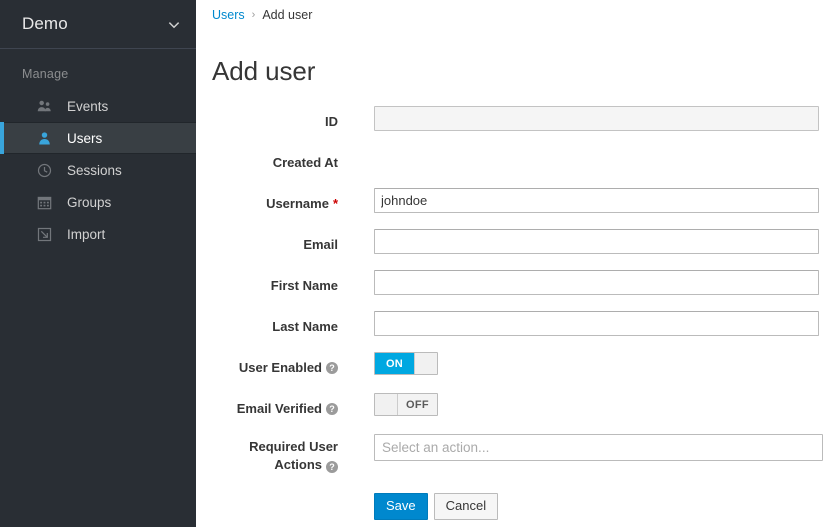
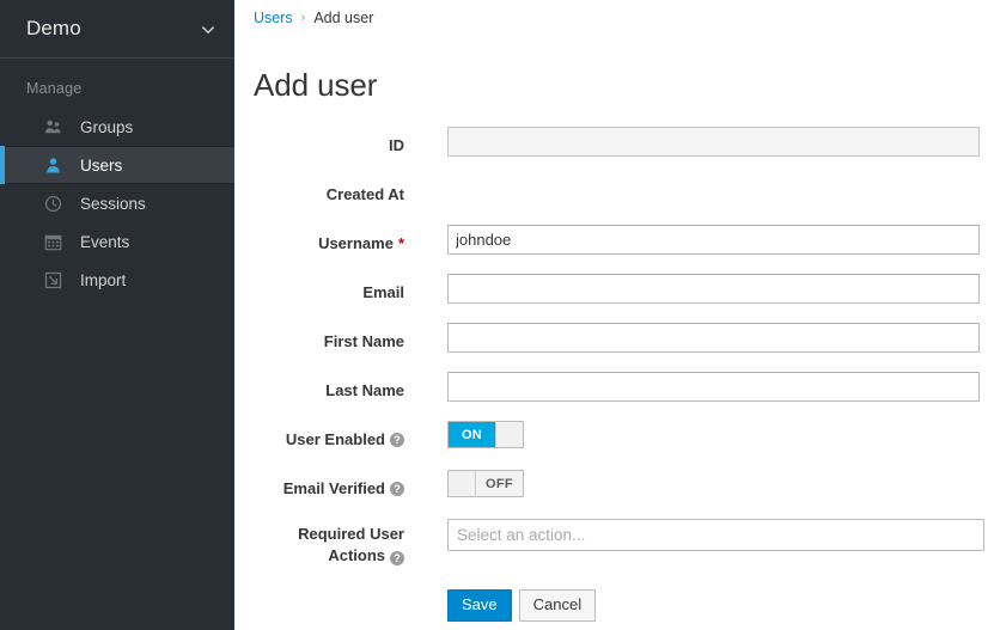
  Demo
  Manage
- Events
+ Groups
  Users
  Sessions
- Groups
+ Events
  Import
  Users
  ›
  Add user
  Add user
  ID
  Created At
  Username
  *
  johndoe
  Email
  First Name
  Last Name
  User Enabled
  ?
  ON
  Email Verified
  ?
  OFF
  Required User
  Actions
  ?
  Select an action...
  Save
  Cancel
